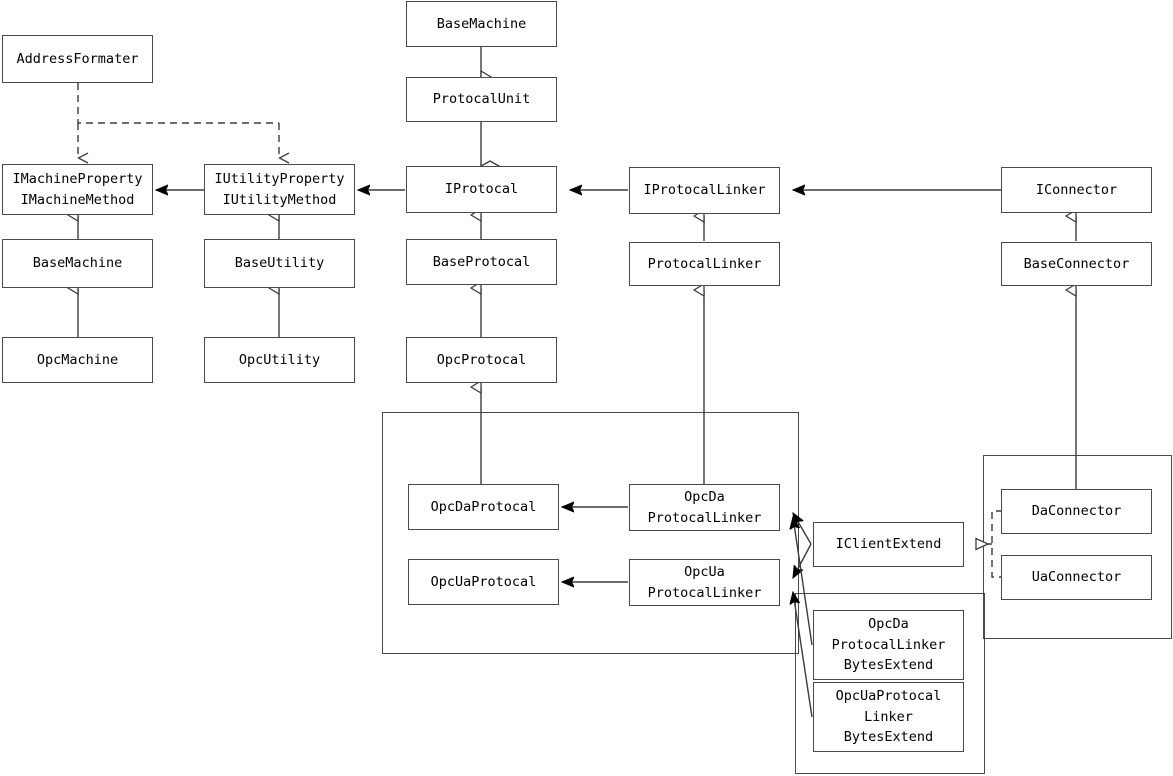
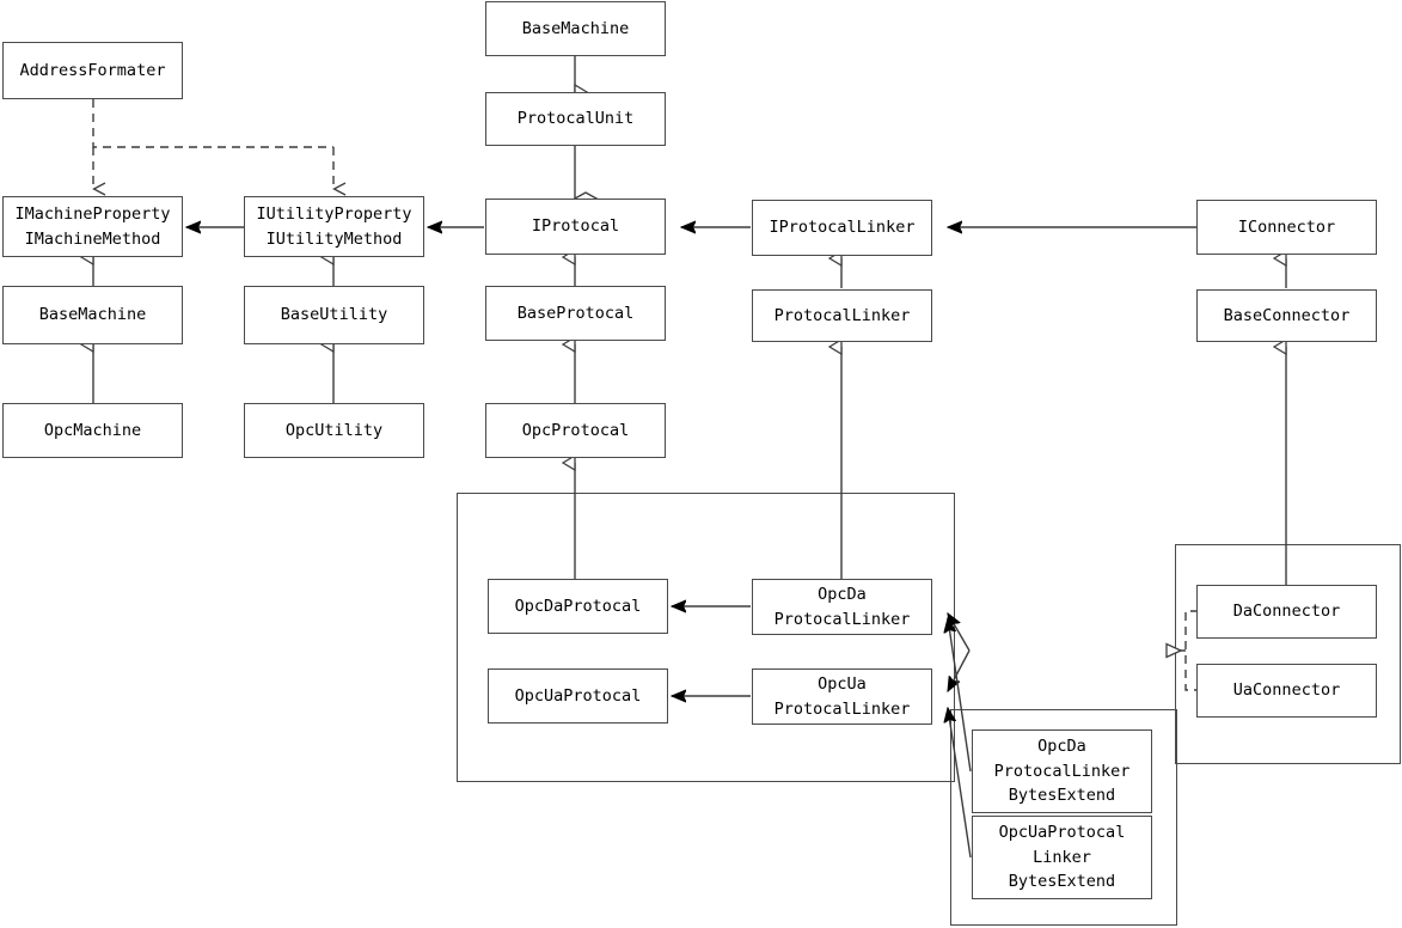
  AddressFormater
  IMachineProperty
  IMachineMethod
  BaseMachine
  OpcMachine
  IUtilityProperty
  IUtilityMethod
  BaseUtility
  OpcUtility
  BaseMachine
  ProtocalUnit
  IProtocal
  BaseProtocal
  OpcProtocal
  OpcDaProtocal
  OpcUaProtocal
  IProtocalLinker
  ProtocalLinker
  OpcDa
  ProtocalLinker
  OpcUa
  ProtocalLinker
- IClientExtend
  OpcDa
  ProtocalLinker
  BytesExtend
  OpcUaProtocal
  Linker
  BytesExtend
  IConnector
  BaseConnector
  DaConnector
  UaConnector
